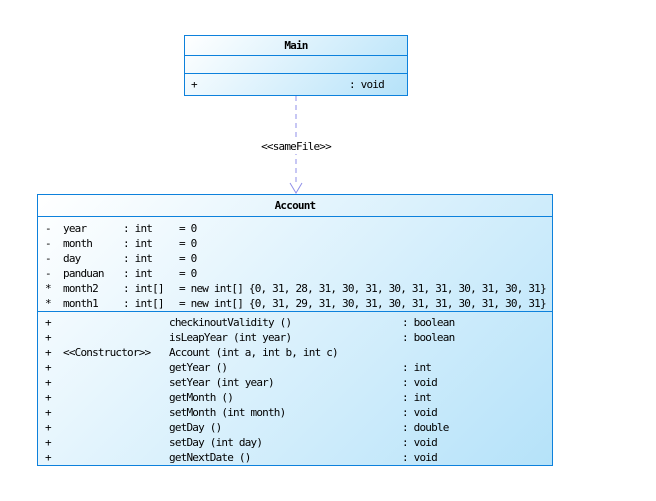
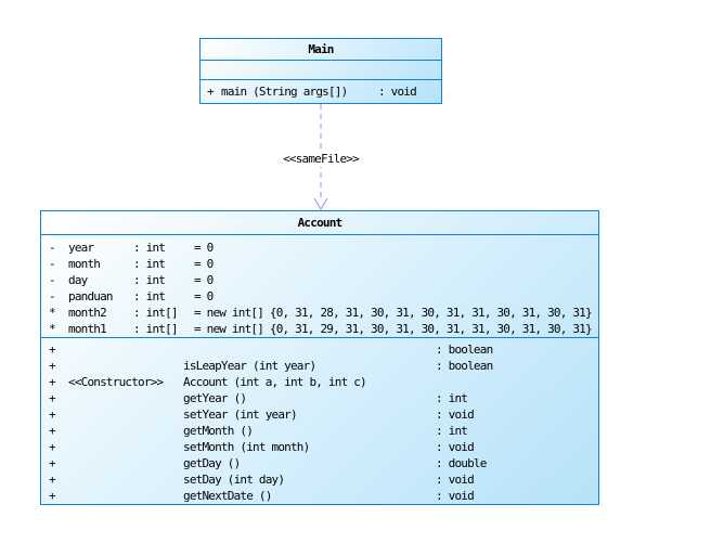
  Main
  +
+ main (String args[])
  : void
  <<sameFile>>
  Account
  -
  year
  : int
  = 0
  -
  month
  : int
  = 0
  -
  day
  : int
  = 0
  -
  panduan
  : int
  = 0
  *
  month2
  : int[]
  = new int[] {0, 31, 28, 31, 30, 31, 30, 31, 31, 30, 31, 30, 31}
  *
  month1
  : int[]
  = new int[] {0, 31, 29, 31, 30, 31, 30, 31, 31, 30, 31, 30, 31}
  +
- checkinoutValidity ()
  : boolean
  +
  isLeapYear (int year)
  : boolean
  +
  <<Constructor>>
  Account (int a, int b, int c)
  +
  getYear ()
  : int
  +
  setYear (int year)
  : void
  +
  getMonth ()
  : int
  +
  setMonth (int month)
  : void
  +
  getDay ()
  : double
  +
  setDay (int day)
  : void
  +
  getNextDate ()
  : void
